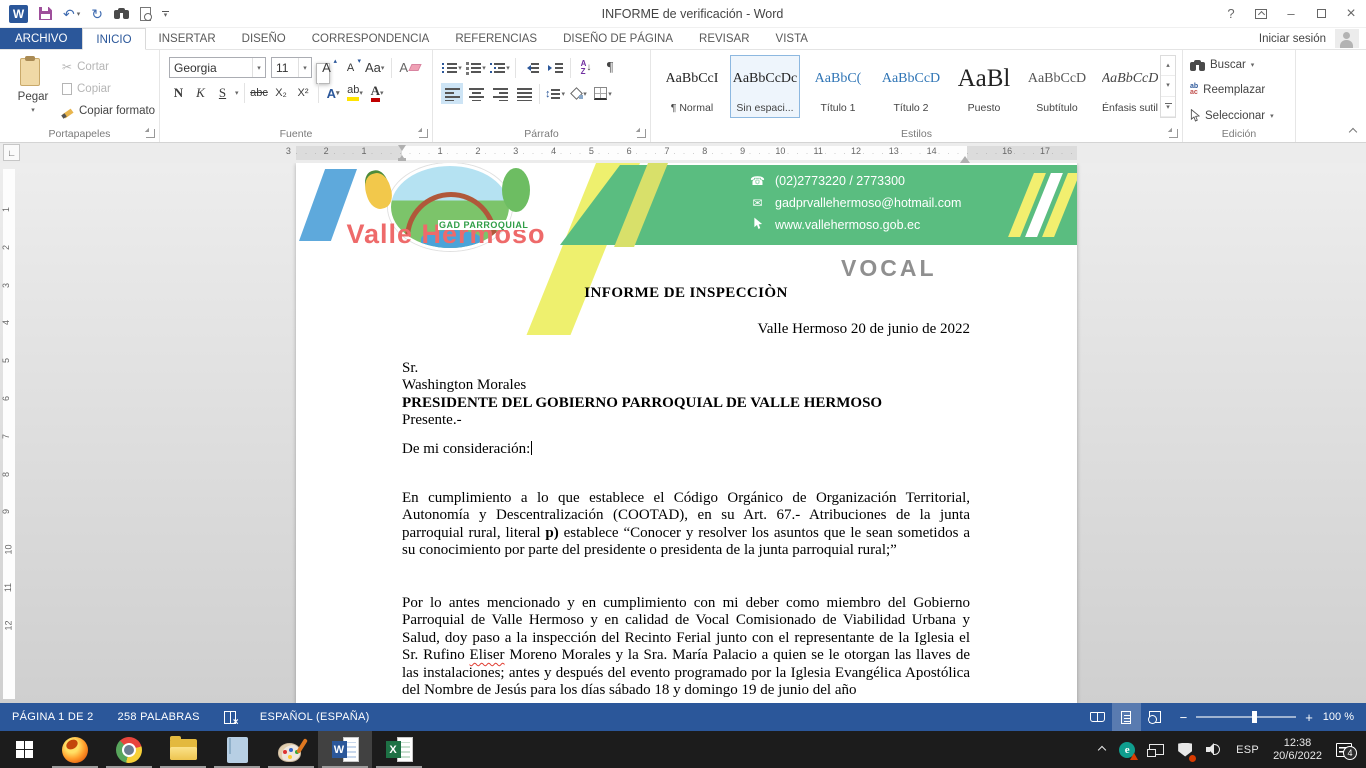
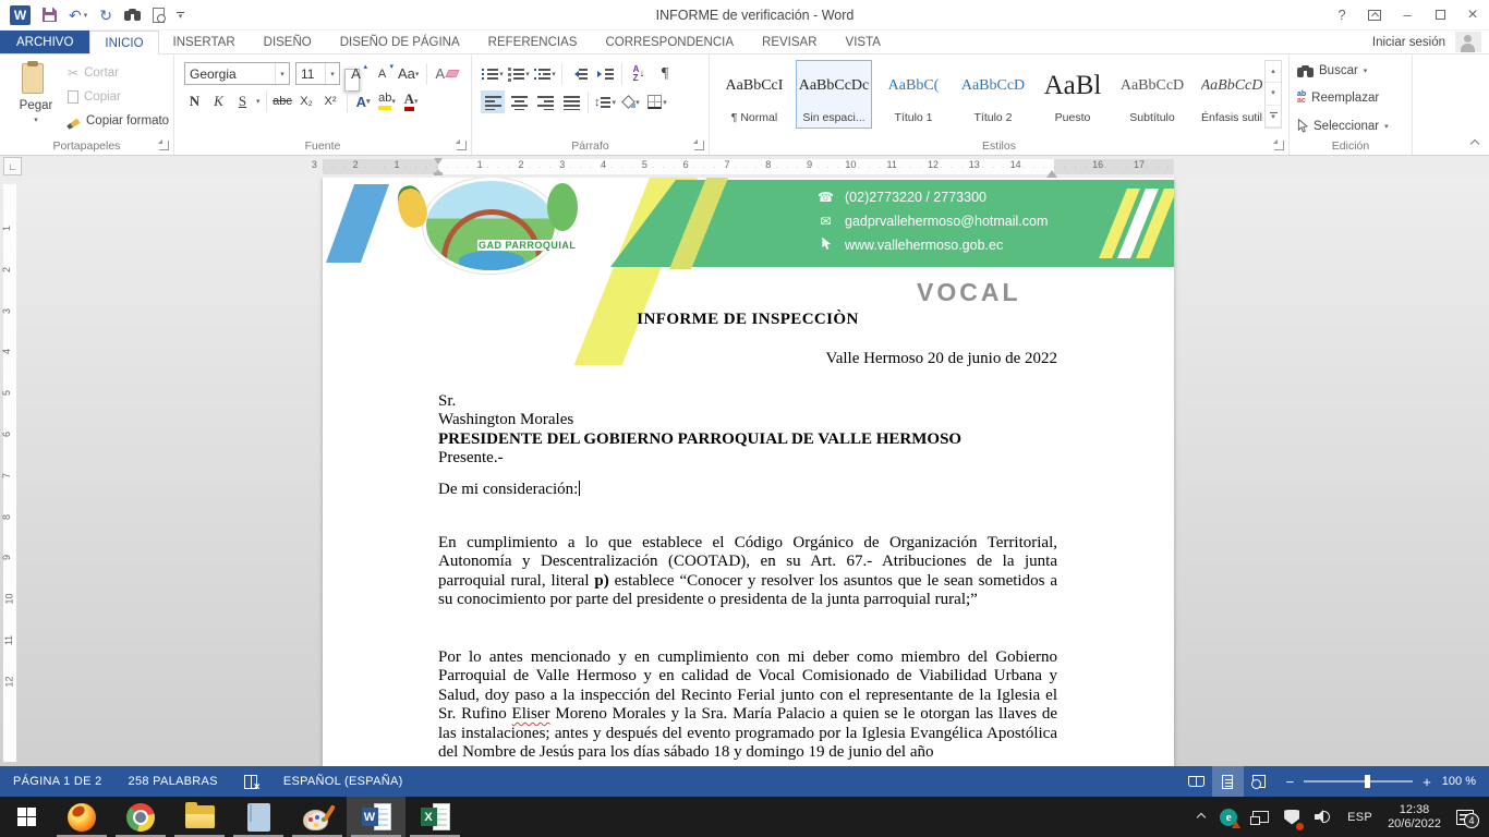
  W
  ↶
  ↻
  INFORME de verificación - Word
  ?
  –
  ×
  ARCHIVO
  INICIO
  INSERTAR
  DISEÑO
- CORRESPONDENCIA
+ DISEÑO DE PÁGINA
  REFERENCIAS
- DISEÑO DE PÁGINA
+ CORRESPONDENCIA
  REVISAR
  VISTA
  Iniciar sesión
  Pegar
  ✂
  Cortar
  Copiar
  Copiar formato
  Portapapeles
  Georgia
  11
  A
  A
  Aa
  A
  N
  K
  S
  abc
  X₂
  X²
  A
  ab
  A
  Fuente
  A
  Z
  ↓
  ¶
  ↕
  Párrafo
  AaBbCcI
  ¶ Normal
  AaBbCcDc
  Sin espaci...
  AaBbC(
  Título 1
  AaBbCcD
  Título 2
  AaBl
  Puesto
  AaBbCcD
  Subtítulo
  AaBbCcD
  Énfasis sutil
  Estilos
  Buscar
  Reemplazar
  Seleccionar
  Edición
  3
  2
  1
  1
  2
  3
  4
  5
  6
  7
  8
  9
  10
  11
  12
  13
  14
  16
  17
  ∟
  ☎
  (02)2773220 / 2773300
  ✉
  gadprvallehermoso@hotmail.com
  www.vallehermoso.gob.ec
- Valle Hermoso
  GAD PARROQUIAL
  VOCAL
  INFORME DE INSPECCIÒN
  Valle Hermoso 20 de junio de 2022
  Sr.
  Washington Morales
  PRESIDENTE DEL GOBIERNO PARROQUIAL DE VALLE HERMOSO
  Presente.-
  De mi consideración:
  En cumplimiento a lo que establece el Código Orgánico de Organización Territorial, Autonomía y Descentralización (COOTAD), en su Art. 67.- Atribuciones de la junta parroquial rural, literal p) establece “Conocer y resolver los asuntos que le sean sometidos a su conocimiento por parte del presidente o presidenta de la junta parroquial rural;”
  Por lo antes mencionado y en cumplimiento con mi deber como miembro del Gobierno Parroquial de Valle Hermoso y en calidad de Vocal Comisionado de Viabilidad Urbana y Salud, doy paso a la inspección del Recinto Ferial junto con el representante de la Iglesia el Sr. Rufino Eliser Moreno Morales y la Sra. María Palacio a quien se le otorgan las llaves de las instalaciones; antes y después del evento programado por la Iglesia Evangélica Apostólica del Nombre de Jesús para los días sábado 18 y domingo 19 de junio del año
  PÁGINA 1 DE 2
  258 PALABRAS
  ESPAÑOL (ESPAÑA)
  −
  +
  100 %
  W
  X
  e
  ESP
  12:38
  20/6/2022
  4
